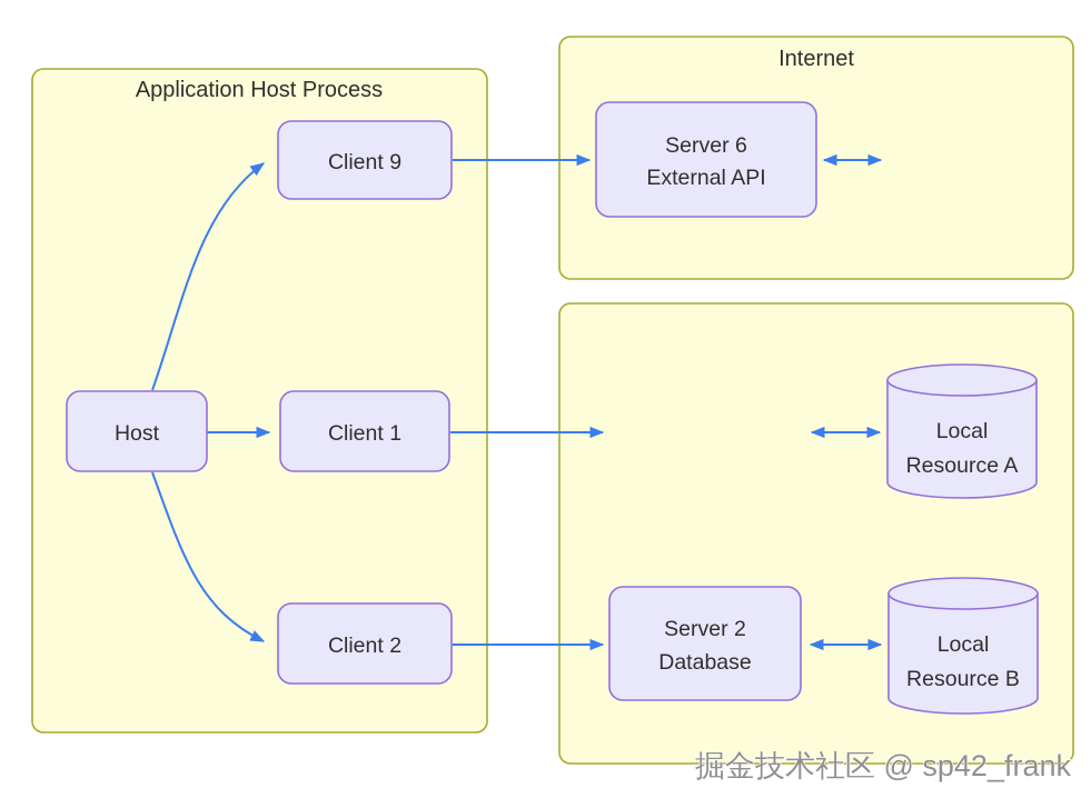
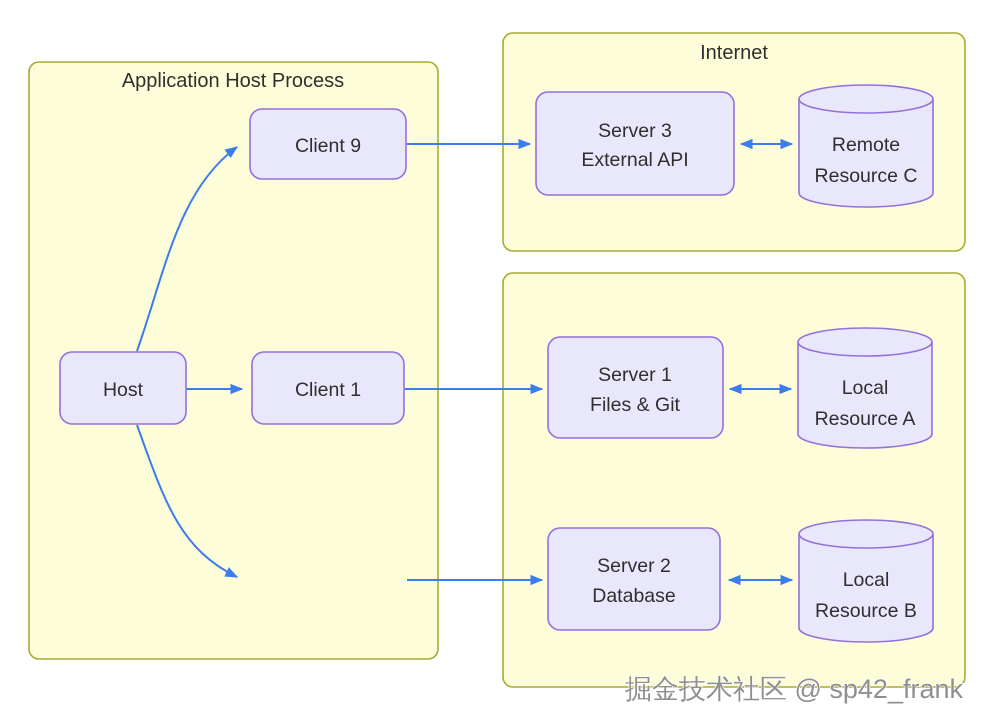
  Application Host Process
  Internet
  Client 9
  Host
  Client 1
- Client 2
- Server 6
+ Server 3
  External API
+ Server 1
+ Files & Git
  Server 2
  Database
+ Remote
+ Resource C
  Local
  Resource A
  Local
  Resource B
  掘金技术社区 @ sp42_frank
